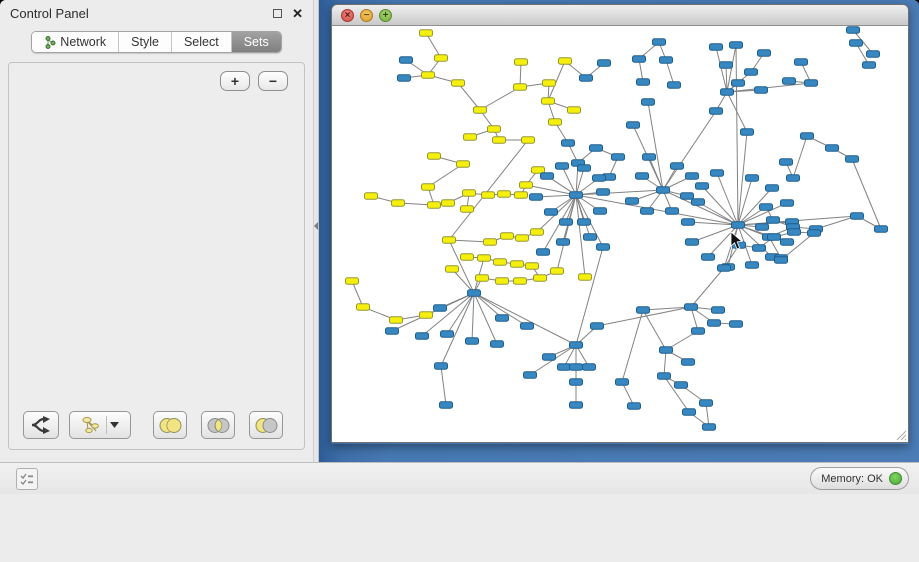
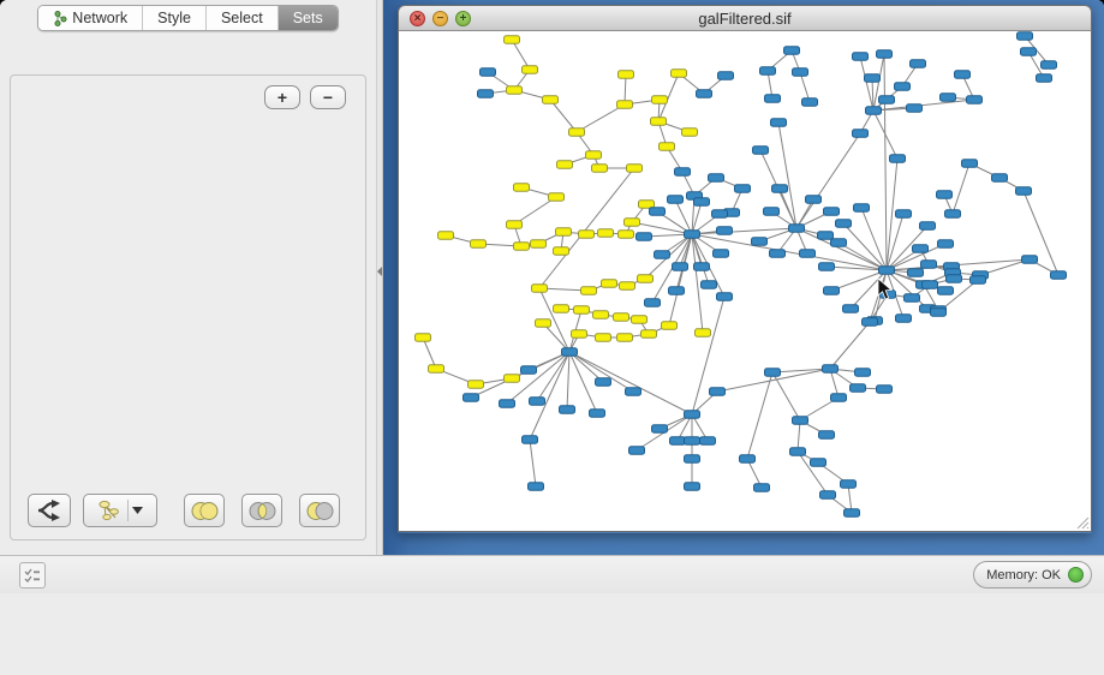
- Control Panel
- ✕
  Network
  Style
  Select
  Sets
  +
  −
  ×
  −
  +
+ galFiltered.sif
  Memory: OK
